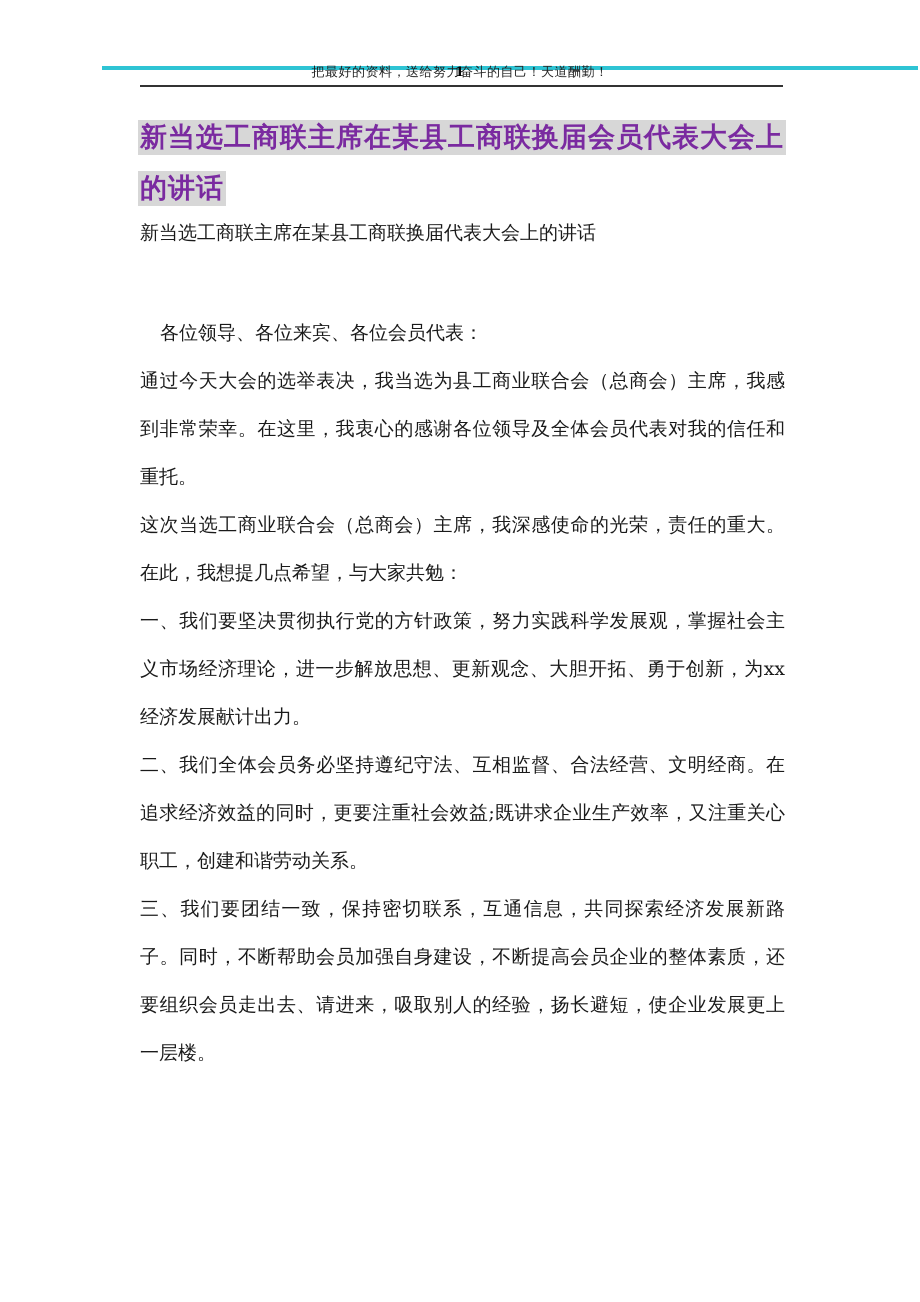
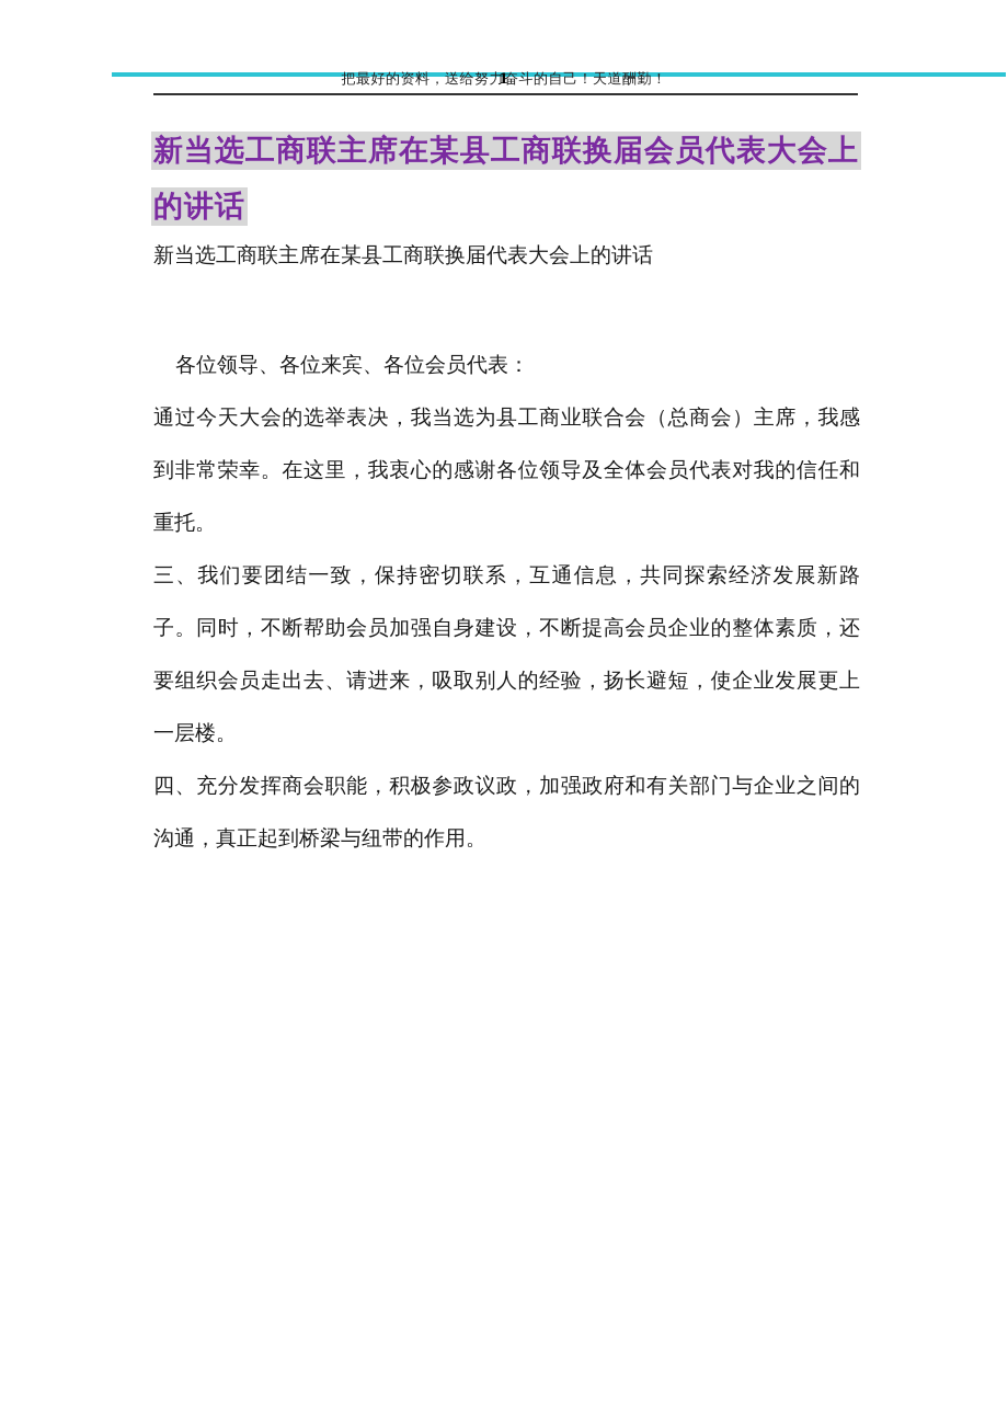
  把最好的资料，送给努力奋斗的自己！天道酬勤！
  1
  新当选工商联主席在某县工商联换届会员代表大会上的讲话
  新当选工商联主席在某县工商联换届代表大会上的讲话
  各位领导、各位来宾、各位会员代表：
  通过今天大会的选举表决，我当选为县工商业联合会（总商会）主席，我感到非常荣幸。在这里，我衷心的感谢各位领导及全体会员代表对我的信任和重托。
- 这次当选工商业联合会（总商会）主席，我深感使命的光荣，责任的重大。在此，我想提几点希望，与大家共勉：
- 一、我们要坚决贯彻执行党的方针政策，努力实践科学发展观，掌握社会主义市场经济理论，进一步解放思想、更新观念、大胆开拓、勇于创新，为xx经济发展献计出力。
- 二、我们全体会员务必坚持遵纪守法、互相监督、合法经营、文明经商。在追求经济效益的同时，更要注重社会效益;既讲求企业生产效率，又注重关心职工，创建和谐劳动关系。
  三、我们要团结一致，保持密切联系，互通信息，共同探索经济发展新路子。同时，不断帮助会员加强自身建设，不断提高会员企业的整体素质，还要组织会员走出去、请进来，吸取别人的经验，扬长避短，使企业发展更上一层楼。
+ 四、充分发挥商会职能，积极参政议政，加强政府和有关部门与企业之间的沟通，真正起到桥梁与纽带的作用。
